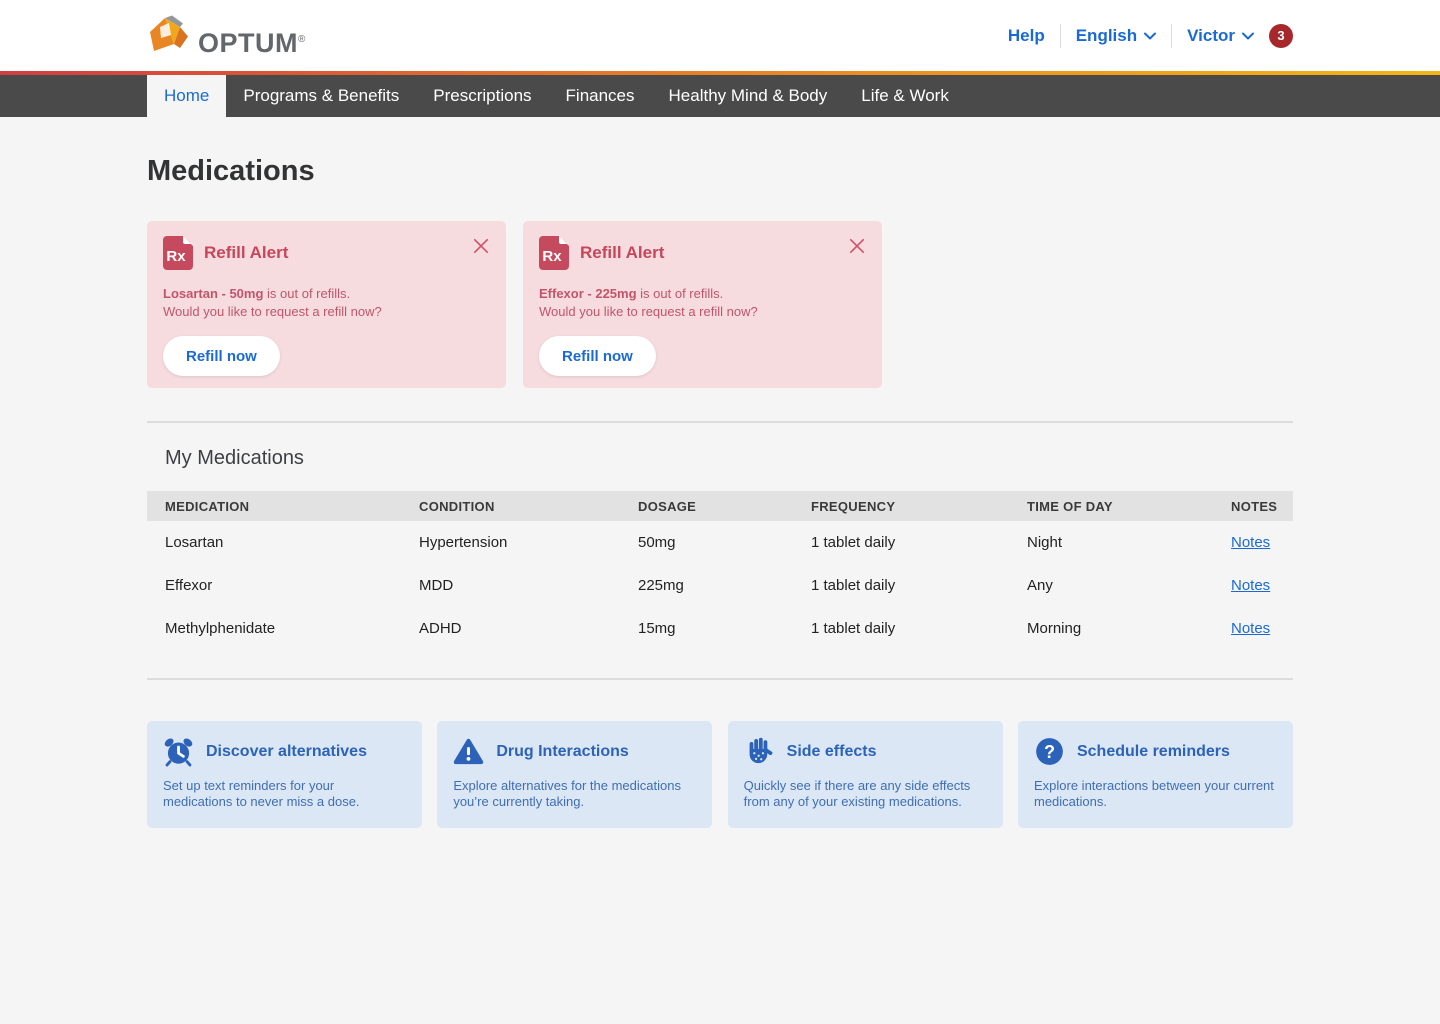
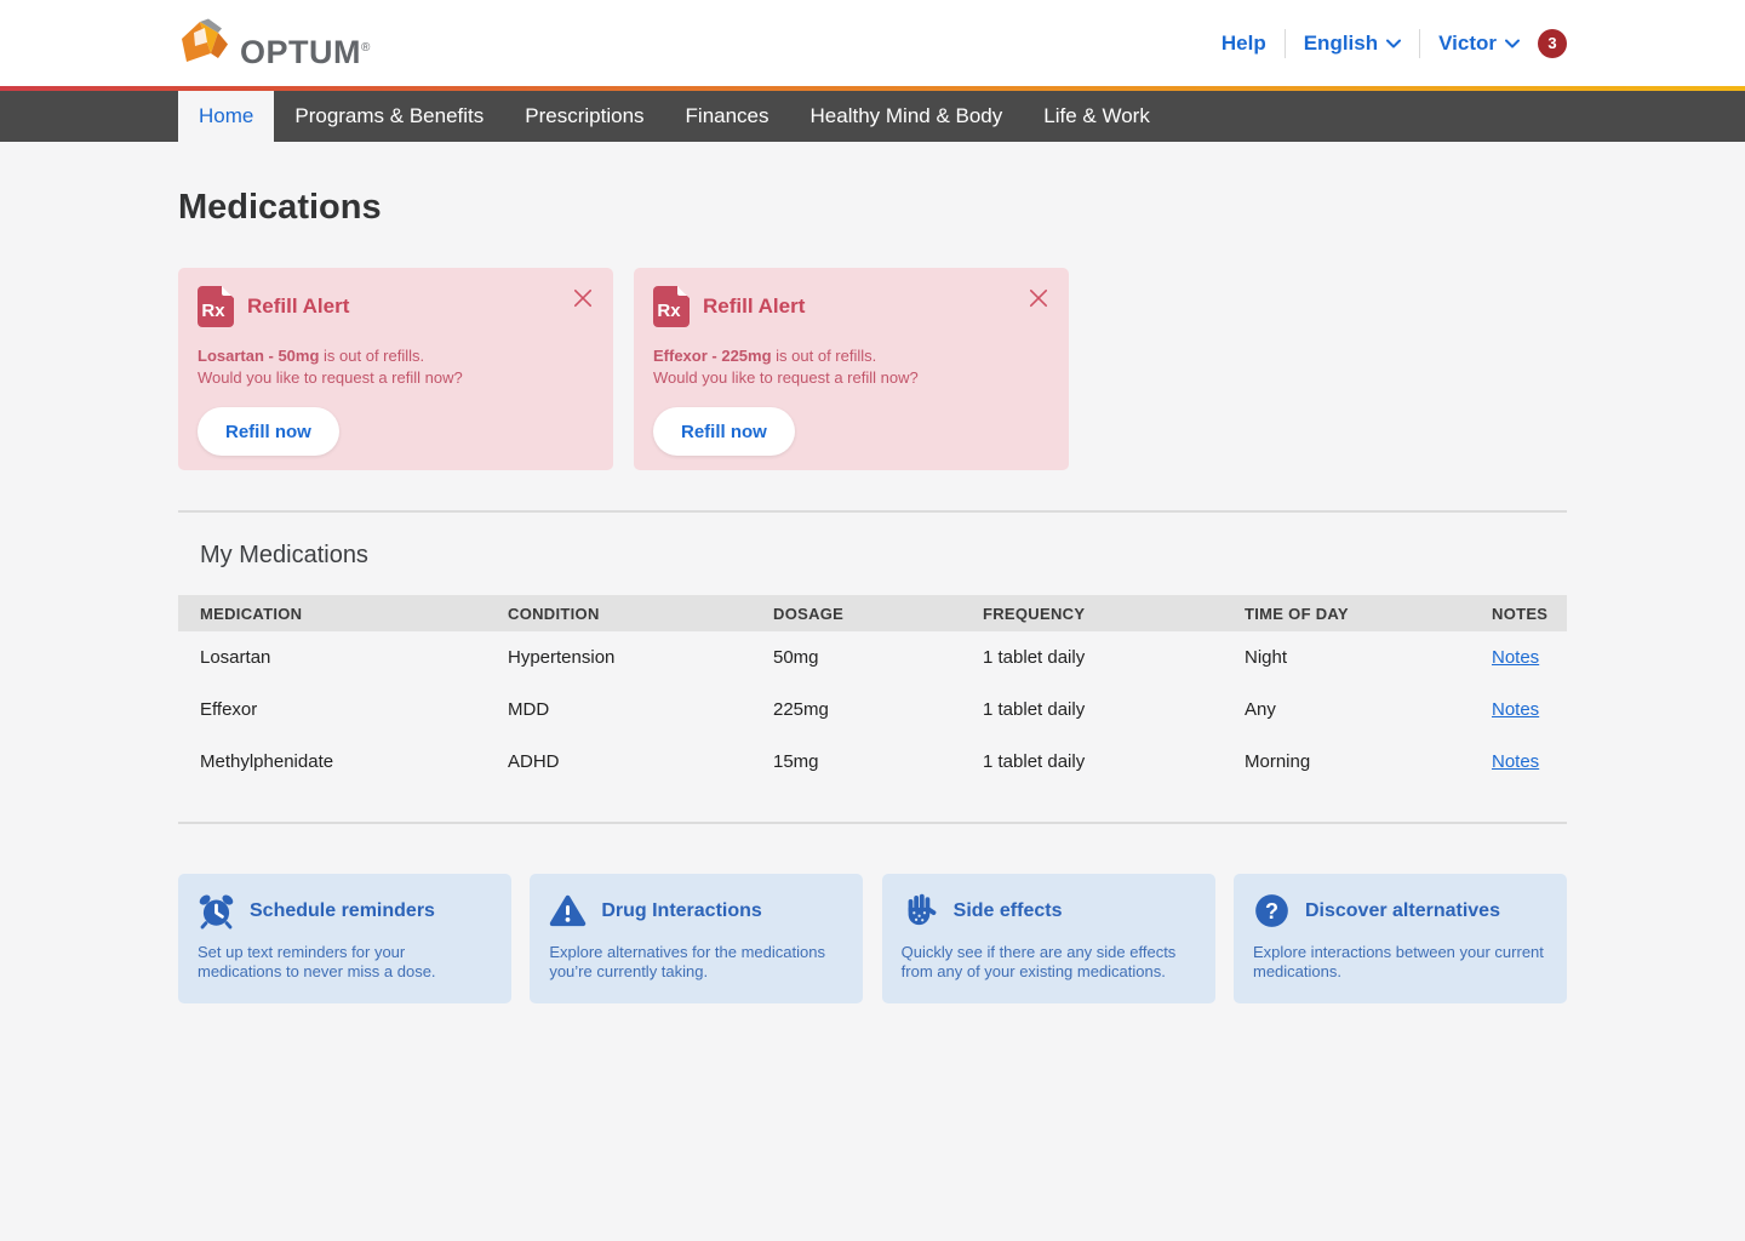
  OPTUM®
  Help
  English
  Victor
  3
  Home
  Programs & Benefits
  Prescriptions
  Finances
  Healthy Mind & Body
  Life & Work
  Medications
  Rx
  Refill Alert
  Losartan - 50mg is out of refills.
  Would you like to request a refill now?
  Refill now
  Rx
  Refill Alert
  Effexor - 225mg is out of refills.
  Would you like to request a refill now?
  Refill now
  My Medications
  MEDICATION	CONDITION	DOSAGE	FREQUENCY	TIME OF DAY	NOTES
  Losartan	Hypertension	50mg	1 tablet daily	Night	Notes
  Effexor	MDD	225mg	1 tablet daily	Any	Notes
  Methylphenidate	ADHD	15mg	1 tablet daily	Morning	Notes
- Discover alternatives
+ Schedule reminders
  Set up text reminders for your medications to never miss a dose.
  Drug Interactions
  Explore alternatives for the medications you’re currently taking.
  Side effects
  Quickly see if there are any side effects from any of your existing medications.
  ?
- Schedule reminders
+ Discover alternatives
  Explore interactions between your current medications.
